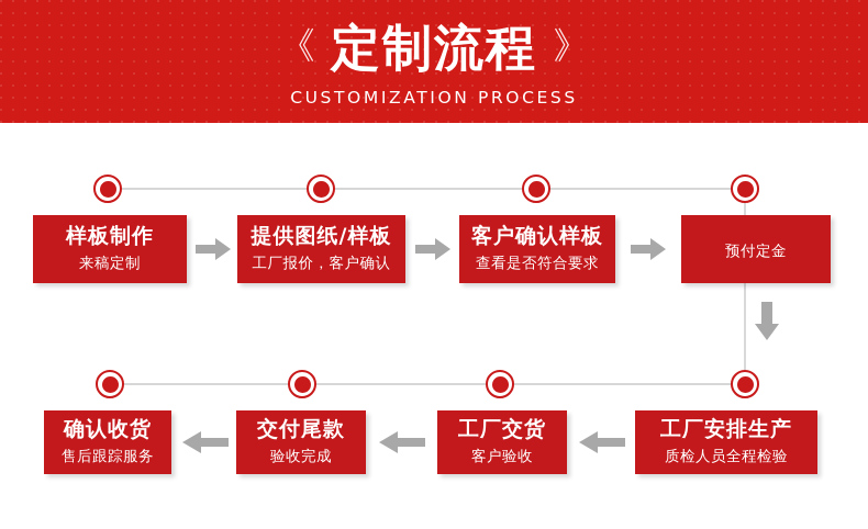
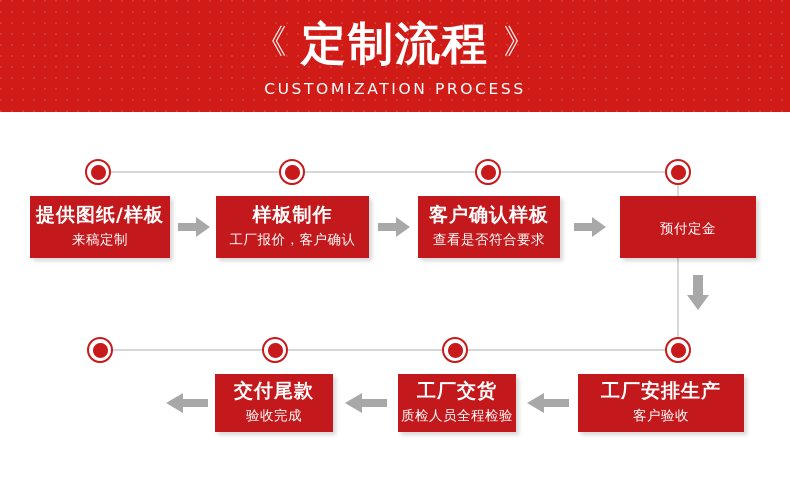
  《
  定制流程
  》
  CUSTOMIZATION PROCESS
- 样板制作
+ 提供图纸/样板
  来稿定制
- 提供图纸/样板
+ 样板制作
  工厂报价，客户确认
  客户确认样板
  查看是否符合要求
  预付定金
- 确认收货
- 售后跟踪服务
  交付尾款
  验收完成
  工厂交货
- 客户验收
+ 质检人员全程检验
  工厂安排生产
- 质检人员全程检验
+ 客户验收
